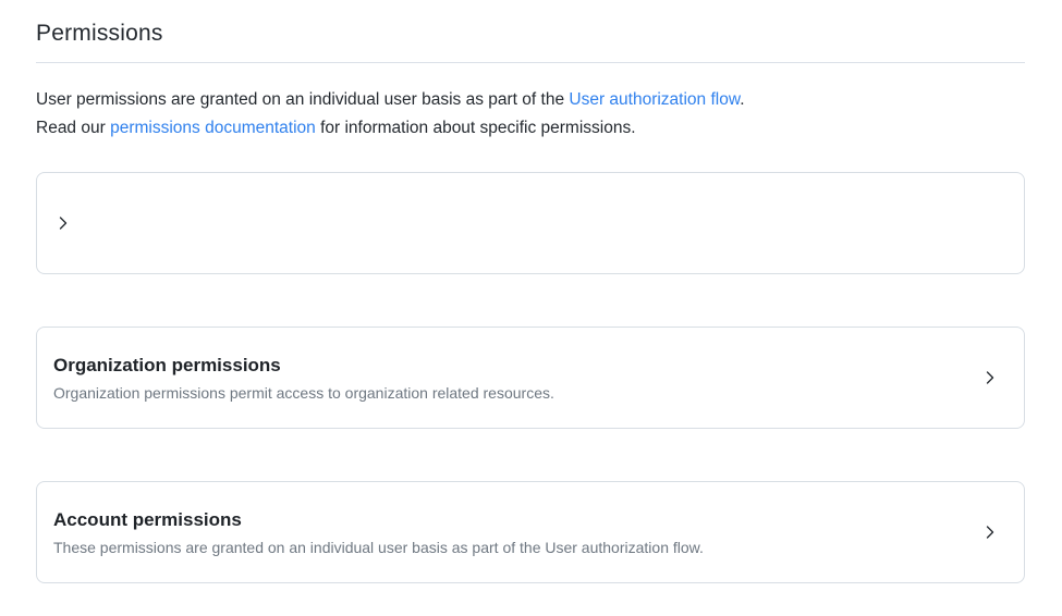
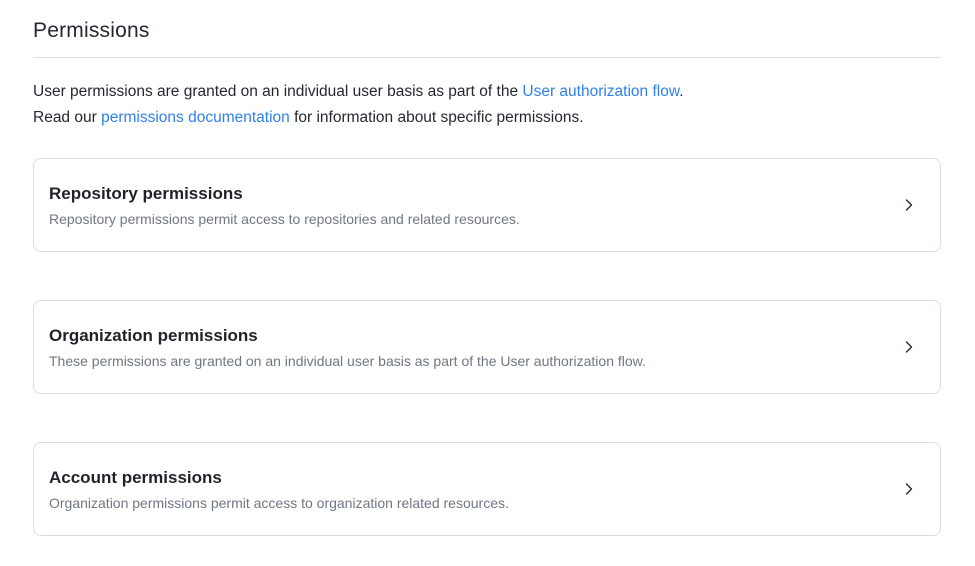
  Permissions
  User permissions are granted on an individual user basis as part of the User authorization flow.
  Read our permissions documentation for information about specific permissions.
+ Repository permissions
+ Repository permissions permit access to repositories and related resources.
  Organization permissions
- Organization permissions permit access to organization related resources.
+ These permissions are granted on an individual user basis as part of the User authorization flow.
  Account permissions
- These permissions are granted on an individual user basis as part of the User authorization flow.
+ Organization permissions permit access to organization related resources.
